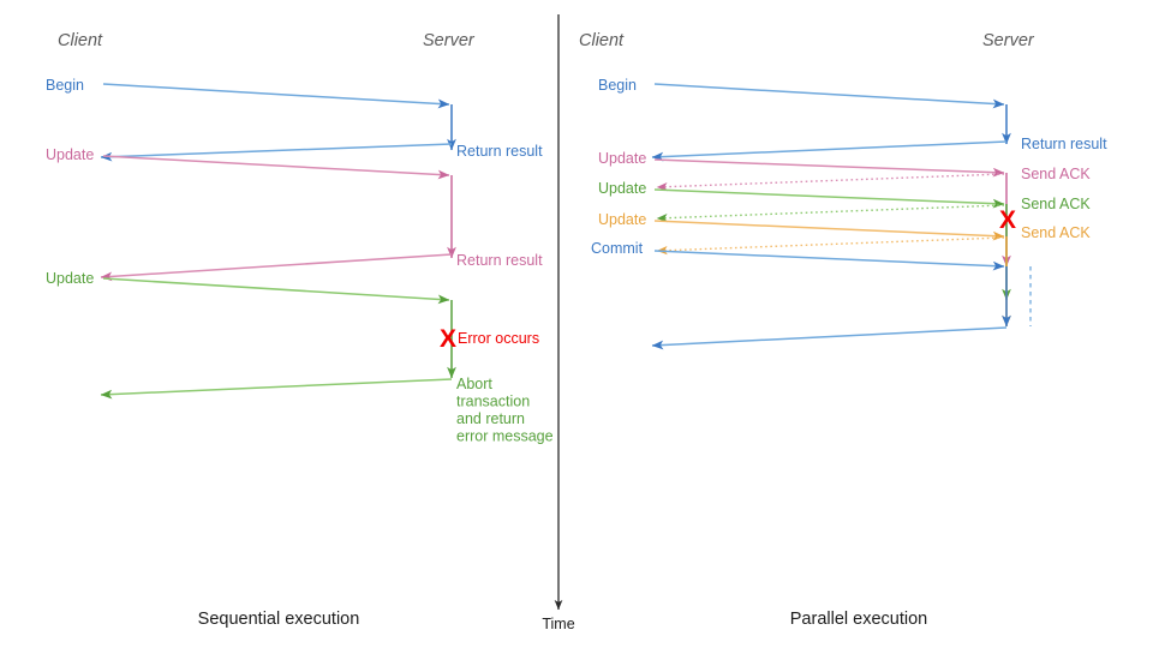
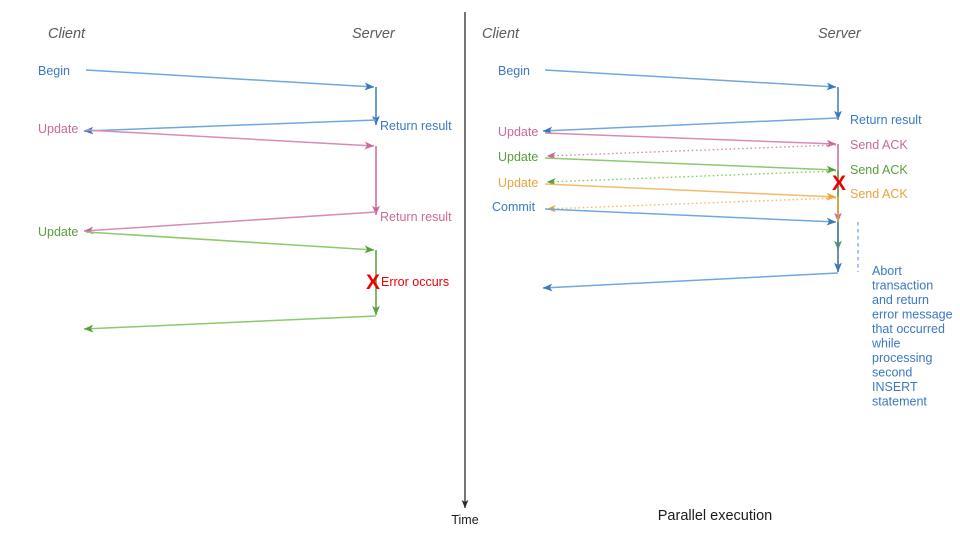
  Client
  Server
  Begin
  Return result
  Update
  Return result
  Update
- Abort transaction and return error message
  X
  Error occurs
- Sequential execution
  Client
  Server
  Begin
  Return result
  Send ACK
  Update
  Send ACK
  Update
  Send ACK
  Update
  Commit
+ Abort transaction and return error message that occurred while processing second INSERT statement
  X
  Parallel execution
  Time
